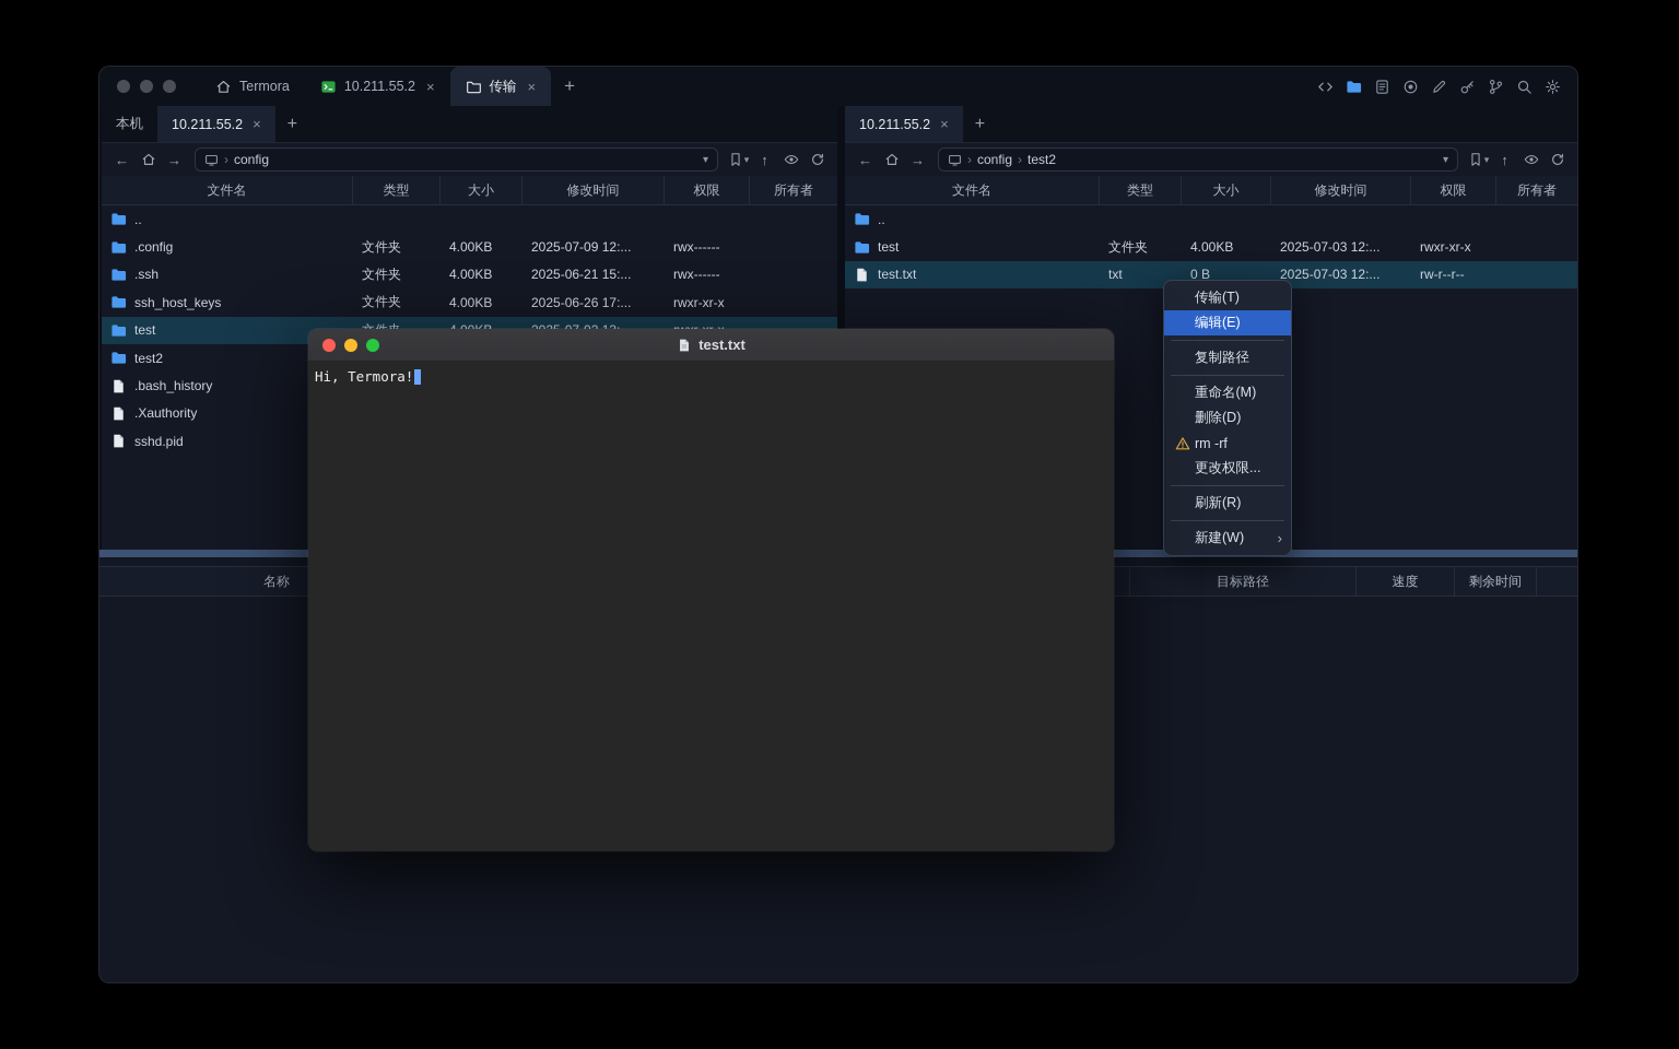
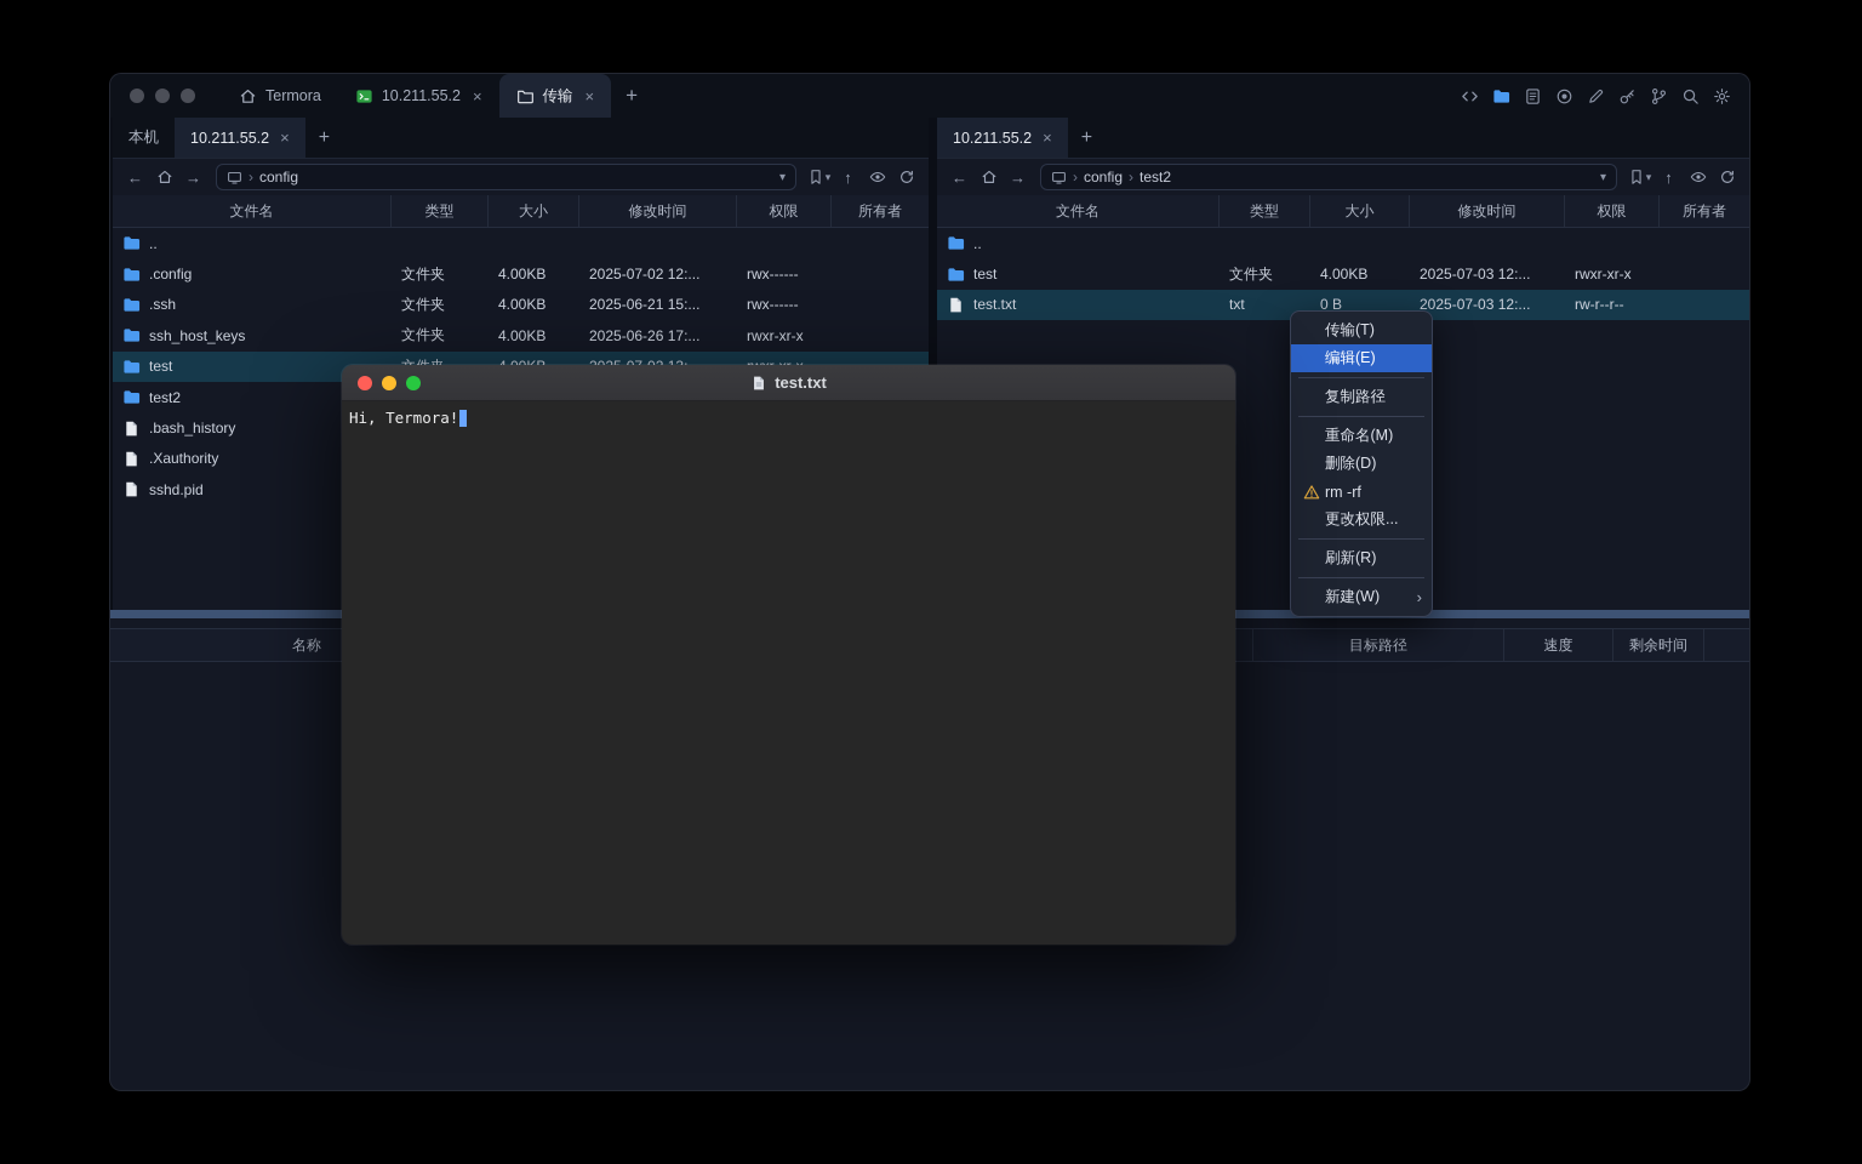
  Termora
  10.211.55.2
  ×
  传输
  ×
  +
  本机
  10.211.55.2
  ×
  +
  ←
  →
  ›
  config
  ▾
  ▾
  ↑
  文件名
  类型
  大小
  修改时间
  权限
  所有者
  ..
  .config
  文件夹
  4.00KB
- 2025-07-09 12:...
+ 2025-07-02 12:...
  rwx------
  .ssh
  文件夹
  4.00KB
  2025-06-21 15:...
  rwx------
  ssh_host_keys
  文件夹
  4.00KB
  2025-06-26 17:...
  rwxr-xr-x
  test
  test2
  .bash_history
  .Xauthority
  sshd.pid
  10.211.55.2
  ×
  +
  ←
  →
  ›
  config
  ›
  test2
  ▾
  ▾
  ↑
  文件名
  类型
  大小
  修改时间
  权限
  所有者
  ..
  test
  文件夹
  4.00KB
  2025-07-03 12:...
  rwxr-xr-x
  test.txt
  txt
  0 B
  2025-07-03 12:...
  rw-r--r--
  名称
  目标路径
  速度
  剩余时间
  传输(T)
  编辑(E)
  复制路径
  重命名(M)
  删除(D)
  rm -rf
  更改权限...
  刷新(R)
  新建(W)
  ›
  test.txt
  Hi, Termora!
